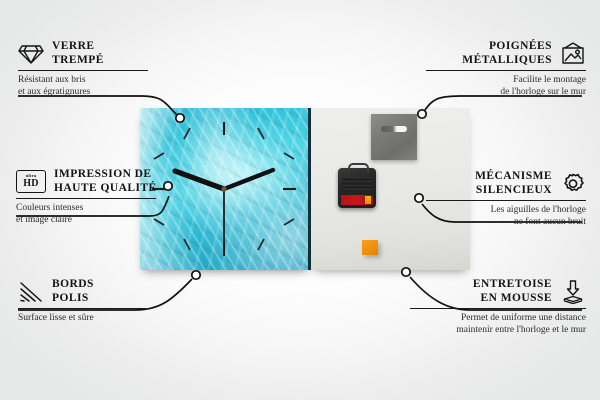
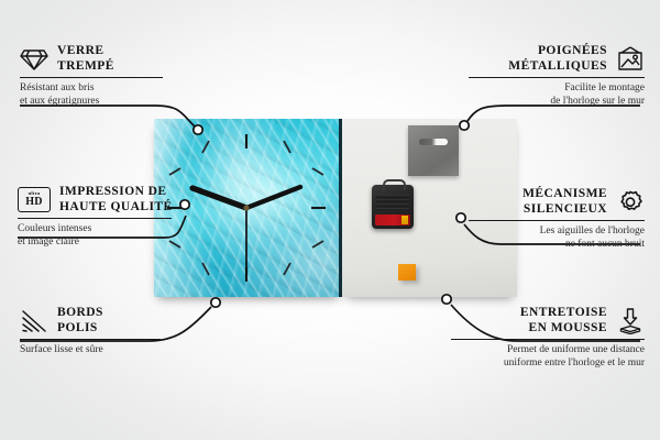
  VERRE
  TREMPÉ
  Résistant aux bris
  et aux égratignures
  HD
  IMPRESSION DE
  HAUTE QUALITÉ
  Couleurs intenses
  et image claire
  BORDS
  POLIS
  Surface lisse et sûre
  POIGNÉES
  MÉTALLIQUES
  Facilite le montage
  de l'horloge sur le mur
  MÉCANISME
  SILENCIEUX
  Les aiguilles de l'horloge
  ne font aucun bruit
  ENTRETOISE
  EN MOUSSE
  Permet de uniforme une distance
- maintenir entre l'horloge et le mur
+ uniforme entre l'horloge et le mur
